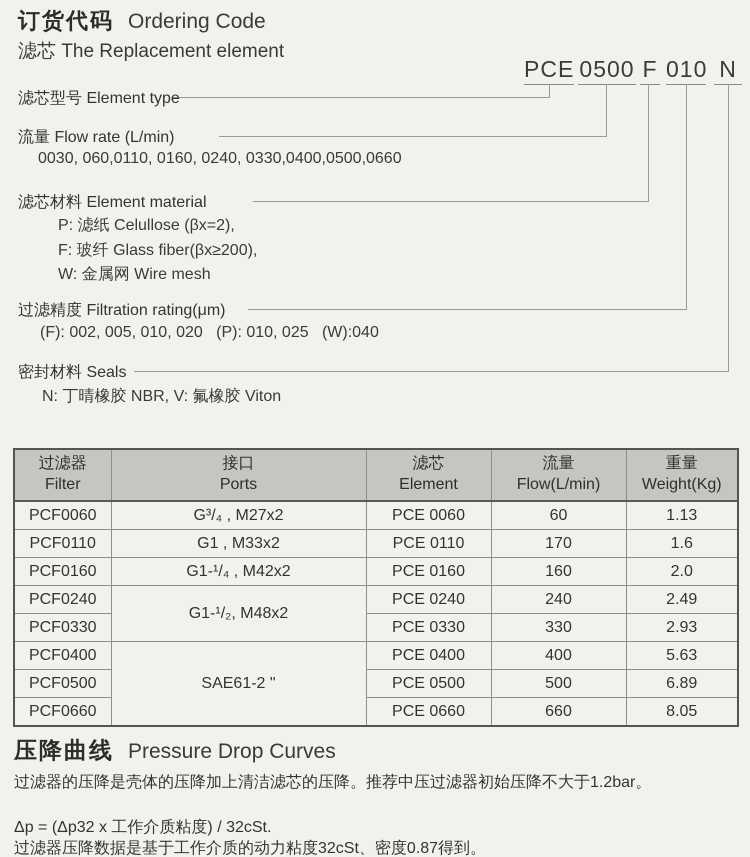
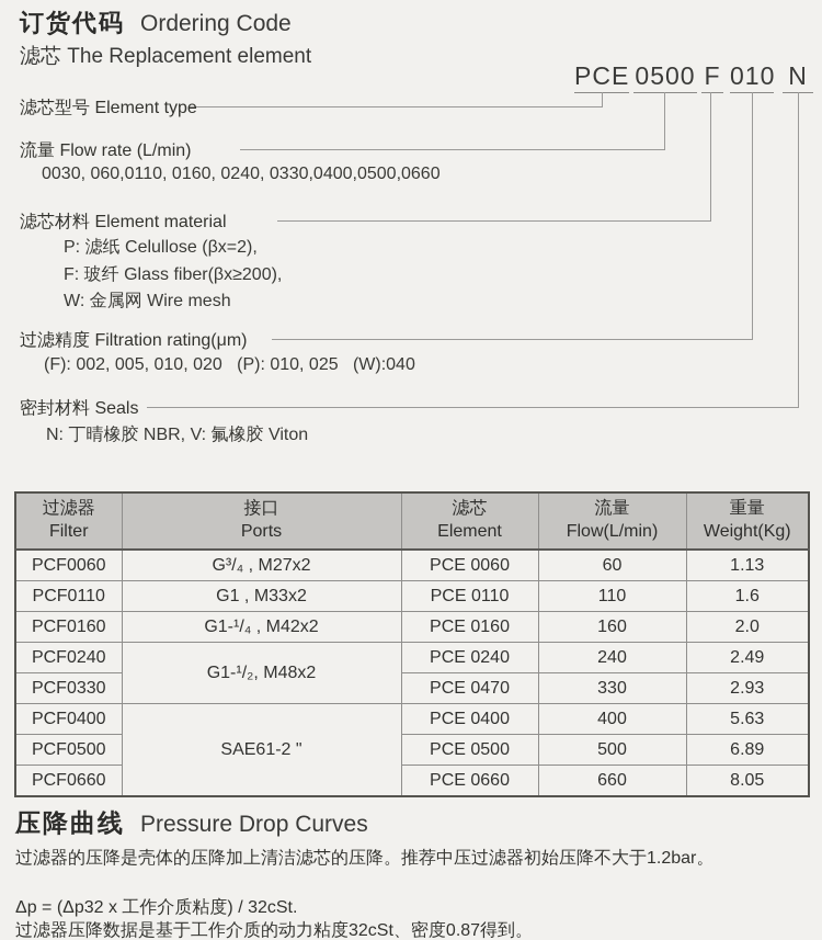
  订货代码 Ordering Code
  滤芯 The Replacement element
  PCE
  0500
  F
  010
  N
  滤芯型号 Element type
  流量 Flow rate (L/min)
  0030, 060,0110, 0160, 0240, 0330,0400,0500,0660
  滤芯材料 Element material
  P: 滤纸 Celullose (βx=2),
  F: 玻纤 Glass fiber(βx≥200),
  W: 金属网 Wire mesh
  过滤精度 Filtration rating(μm)
  (F): 002, 005, 010, 020 (P): 010, 025 (W):040
  密封材料 Seals
  N: 丁晴橡胶 NBR, V: 氟橡胶 Viton
  过滤器Filter	接口Ports	滤芯Element	流量Flow(L/min)	重量Weight(Kg)
  PCF0060	G³/₄ , M27x2	PCE 0060	60	1.13
- PCF0110	G1 , M33x2	PCE 0110	170	1.6
+ PCF0110	G1 , M33x2	PCE 0110	110	1.6
  PCF0160	G1-¹/₄ , M42x2	PCE 0160	160	2.0
  PCF0240	G1-¹/₂, M48x2	PCE 0240	240	2.49
- PCF0330	PCE 0330	330	2.93
+ PCF0330	PCE 0470	330	2.93
  PCF0400	SAE61-2 "	PCE 0400	400	5.63
  PCF0500	PCE 0500	500	6.89
  PCF0660	PCE 0660	660	8.05
  压降曲线 Pressure Drop Curves
  过滤器的压降是壳体的压降加上清洁滤芯的压降。推荐中压过滤器初始压降不大于1.2bar。
  Δp = (Δp32 x 工作介质粘度) / 32cSt.
  过滤器压降数据是基于工作介质的动力粘度32cSt、密度0.87得到。
